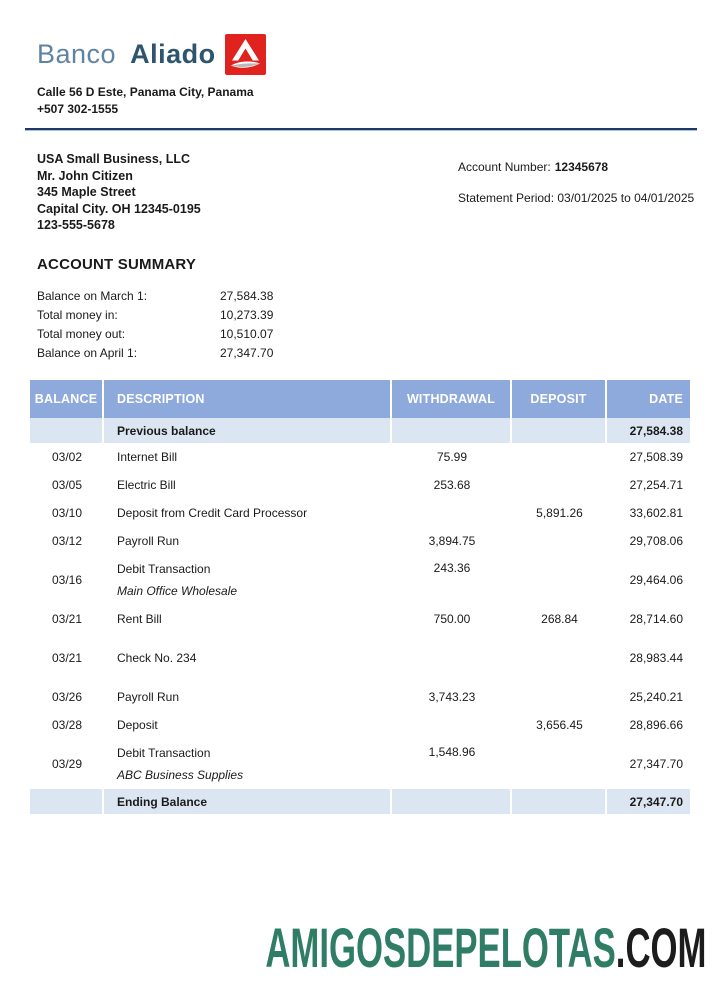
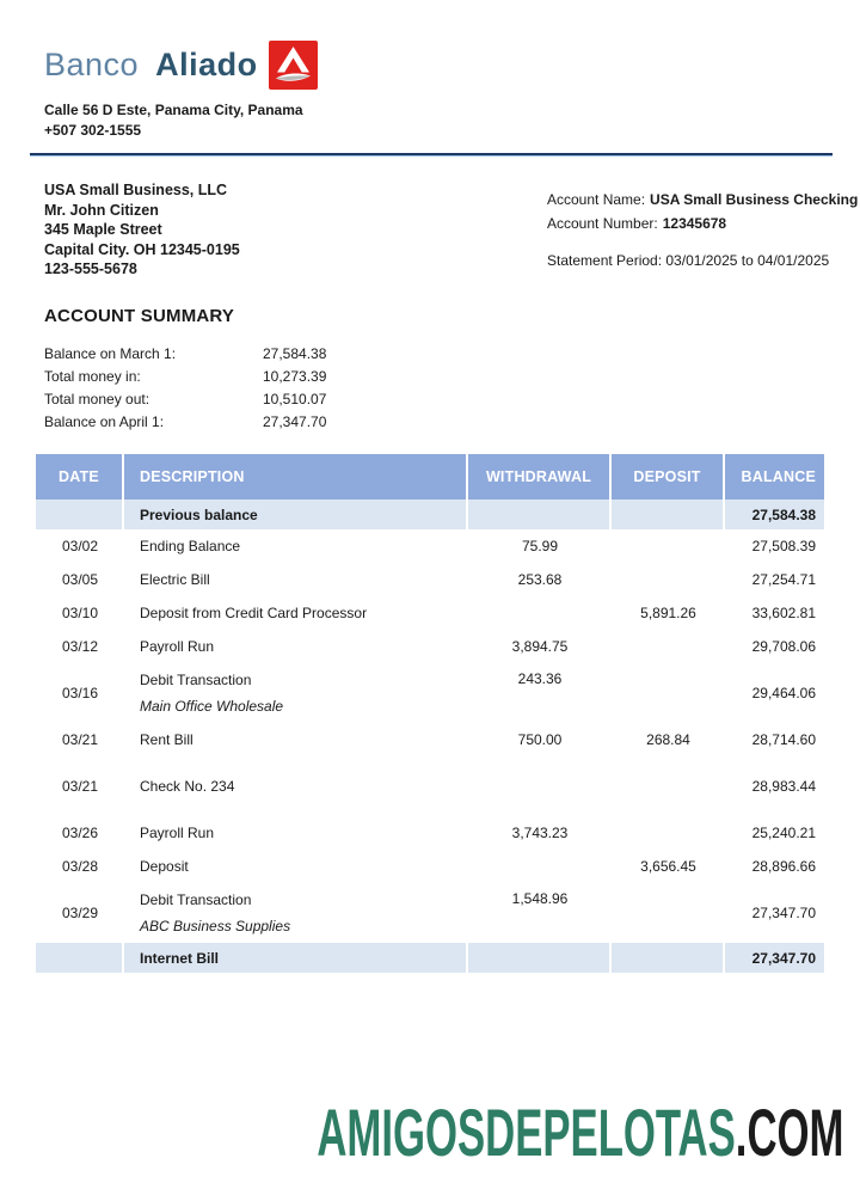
  Banco Aliado
  Calle 56 D Este, Panama City, Panama
  +507 302-1555
  USA Small Business, LLC
  Mr. John Citizen
  345 Maple Street
  Capital City. OH 12345-0195
  123-555-5678
+ Account Name: USA Small Business Checking
  Account Number: 12345678
  Statement Period: 03/01/2025 to 04/01/2025
  ACCOUNT SUMMARY
  Balance on March 1:
  27,584.38
  Total money in:
  10,273.39
  Total money out:
  10,510.07
  Balance on April 1:
  27,347.70
- BALANCE
+ DATE
  DESCRIPTION
  WITHDRAWAL
  DEPOSIT
- DATE
+ BALANCE
  Previous balance
  27,584.38
  03/02
- Internet Bill
+ Ending Balance
  75.99
  27,508.39
  03/05
  Electric Bill
  253.68
  27,254.71
  03/10
  Deposit from Credit Card Processor
  5,891.26
  33,602.81
  03/12
  Payroll Run
  3,894.75
  29,708.06
  03/16
  Debit Transaction
  Main Office Wholesale
  243.36
  29,464.06
  03/21
  Rent Bill
  750.00
  268.84
  28,714.60
  03/21
  Check No. 234
  28,983.44
  03/26
  Payroll Run
  3,743.23
  25,240.21
  03/28
  Deposit
  3,656.45
  28,896.66
  03/29
  Debit Transaction
  ABC Business Supplies
  1,548.96
  27,347.70
- Ending Balance
+ Internet Bill
  27,347.70
  AMIGOSDEPELOTAS.COM
